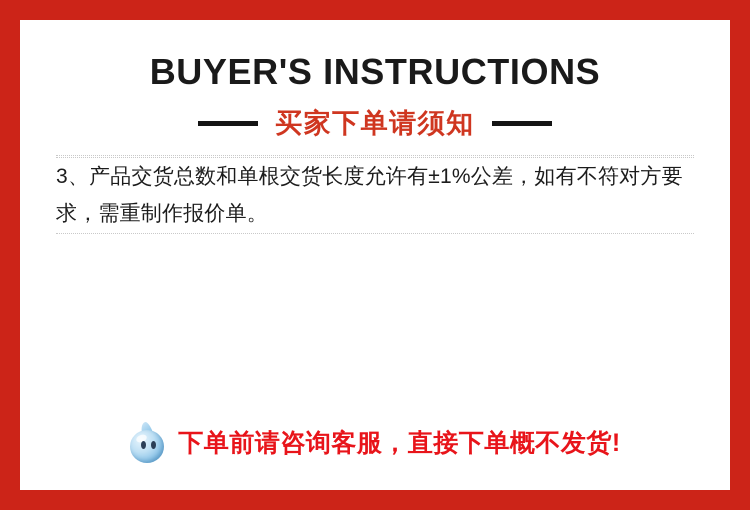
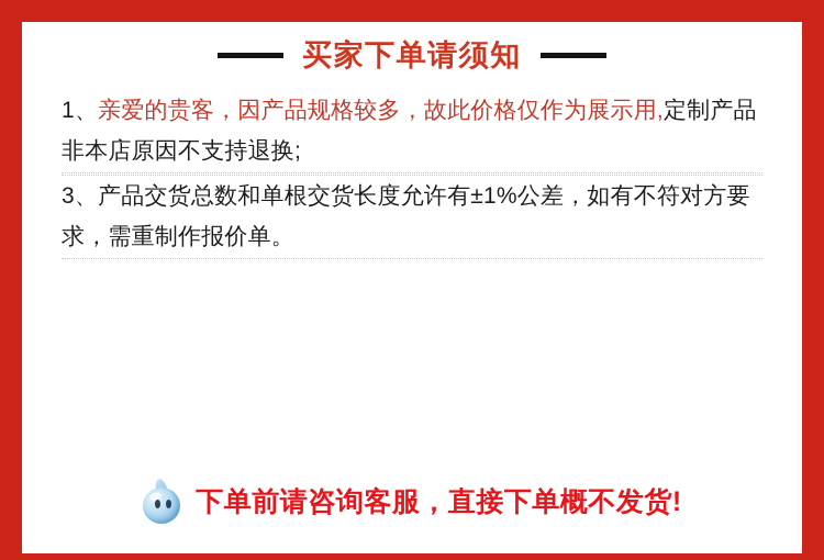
- BUYER'S INSTRUCTIONS
  买家下单请须知
+ 1、亲爱的贵客，因产品规格较多，故此价格仅作为展示用,定制产品非本店原因不支持退换;
  3、产品交货总数和单根交货长度允许有±1%公差，如有不符对方要求，需重制作报价单。
  下单前请咨询客服，直接下单概不发货!
